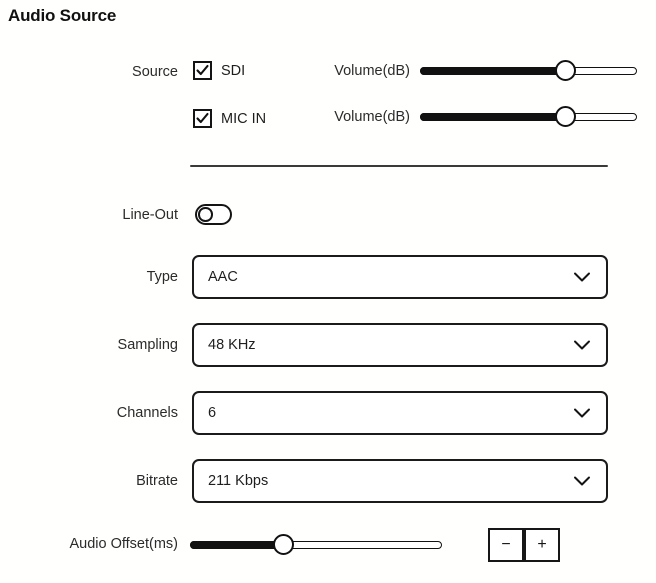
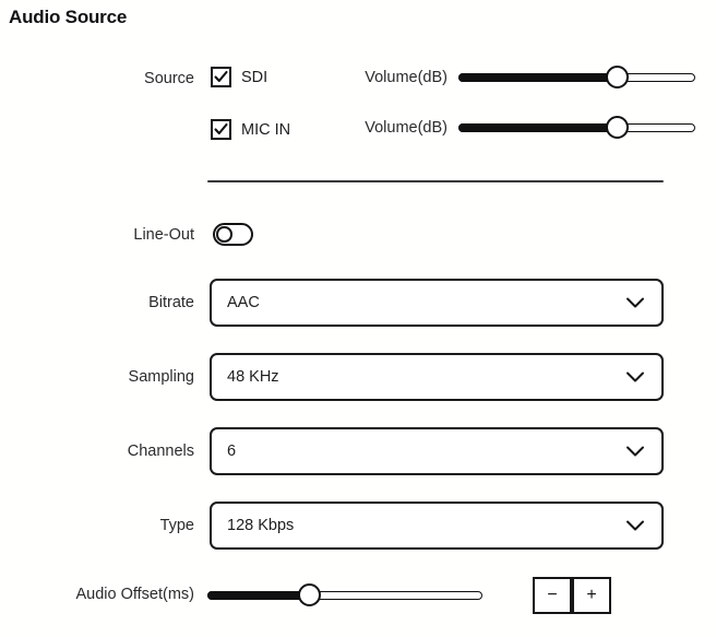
  Audio Source
  Source
  SDI
  MIC IN
  Volume(dB)
  Volume(dB)
  Line-Out
- Type
+ Bitrate
  AAC
  Sampling
  48 KHz
  Channels
  6
- Bitrate
+ Type
- 211 Kbps
+ 128 Kbps
  Audio Offset(ms)
  −
  +
